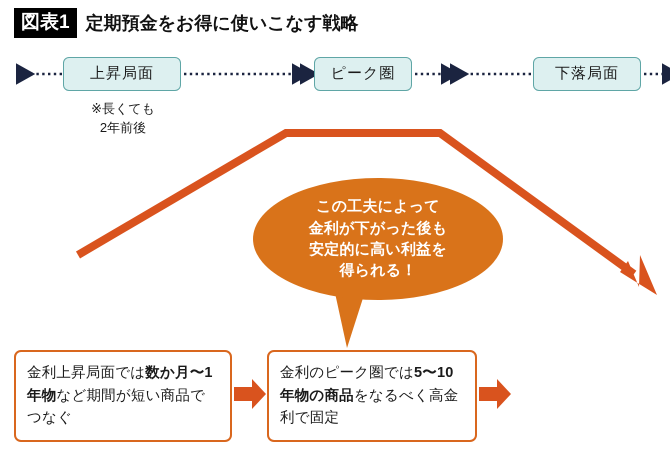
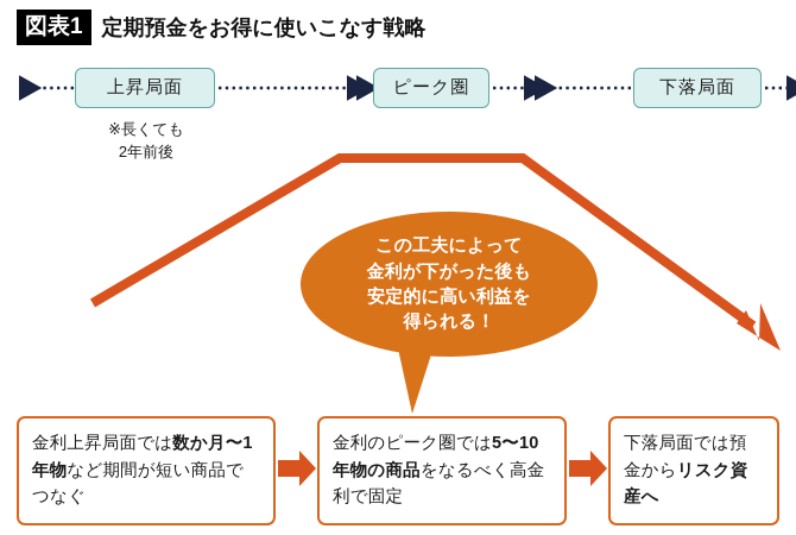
  図表1
  定期預金をお得に使いこなす戦略
  上昇局面
  ピーク圏
  下落局面
  ※長くても
  2年前後
  この工夫によって
  金利が下がった後も
  安定的に高い利益を
  得られる！
  金利上昇局面では数か月〜1年物など期間が短い商品でつなぐ
  金利のピーク圏では5〜10年物の商品をなるべく高金利で固定
+ 下落局面では預金からリスク資産へ
